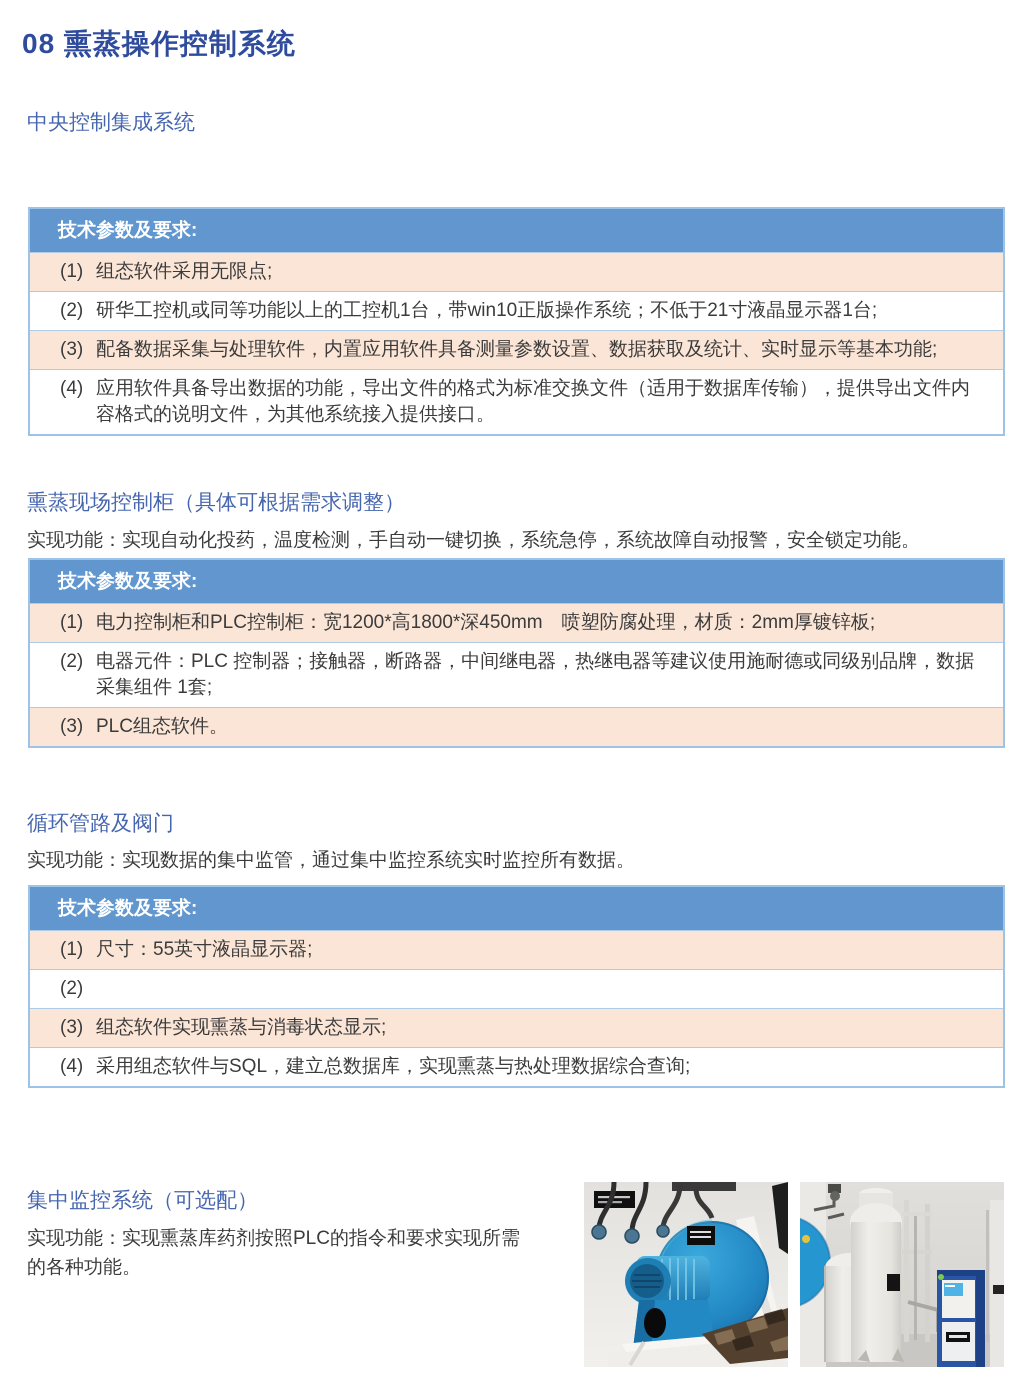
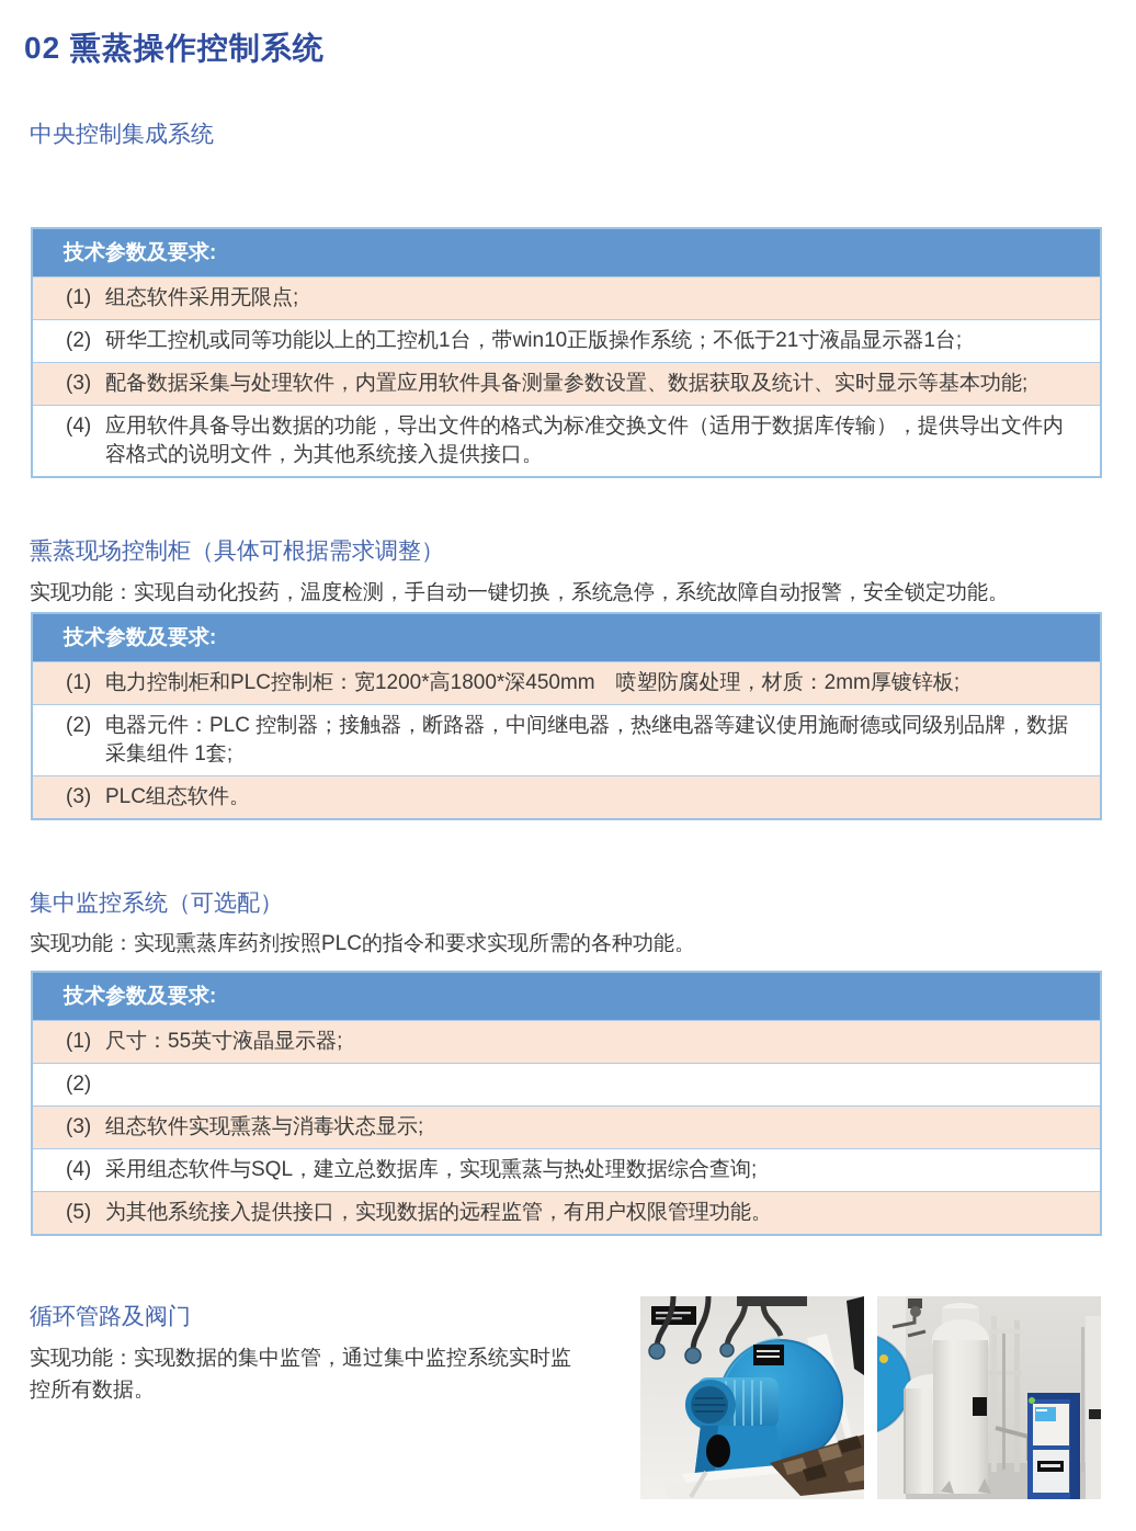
- 08 熏蒸操作控制系统
+ 02 熏蒸操作控制系统
  中央控制集成系统
  技术参数及要求:
  (1)
  组态软件采用无限点;
  (2)
  研华工控机或同等功能以上的工控机1台，带win10正版操作系统；不低于21寸液晶显示器1台;
  (3)
  配备数据采集与处理软件，内置应用软件具备测量参数设置、数据获取及统计、实时显示等基本功能;
  (4)
  应用软件具备导出数据的功能，导出文件的格式为标准交换文件（适用于数据库传输），提供导出文件内容格式的说明文件，为其他系统接入提供接口。
  熏蒸现场控制柜（具体可根据需求调整）
  实现功能：实现自动化投药，温度检测，手自动一键切换，系统急停，系统故障自动报警，安全锁定功能。
  技术参数及要求:
  (1)
  电力控制柜和PLC控制柜：宽1200*高1800*深450mm 喷塑防腐处理，材质：2mm厚镀锌板;
  (2)
  电器元件：PLC 控制器；接触器，断路器，中间继电器，热继电器等建议使用施耐德或同级别品牌，数据采集组件 1套;
  (3)
  PLC组态软件。
- 循环管路及阀门
+ 集中监控系统（可选配）
- 实现功能：实现数据的集中监管，通过集中监控系统实时监控所有数据。
+ 实现功能：实现熏蒸库药剂按照PLC的指令和要求实现所需的各种功能。
  技术参数及要求:
  (1)
  尺寸：55英寸液晶显示器;
  (2)
  (3)
  组态软件实现熏蒸与消毒状态显示;
  (4)
  采用组态软件与SQL，建立总数据库，实现熏蒸与热处理数据综合查询;
+ (5)
+ 为其他系统接入提供接口，实现数据的远程监管，有用户权限管理功能。
- 集中监控系统（可选配）
+ 循环管路及阀门
- 实现功能：实现熏蒸库药剂按照PLC的指令和要求实现所需的各种功能。
+ 实现功能：实现数据的集中监管，通过集中监控系统实时监控所有数据。
